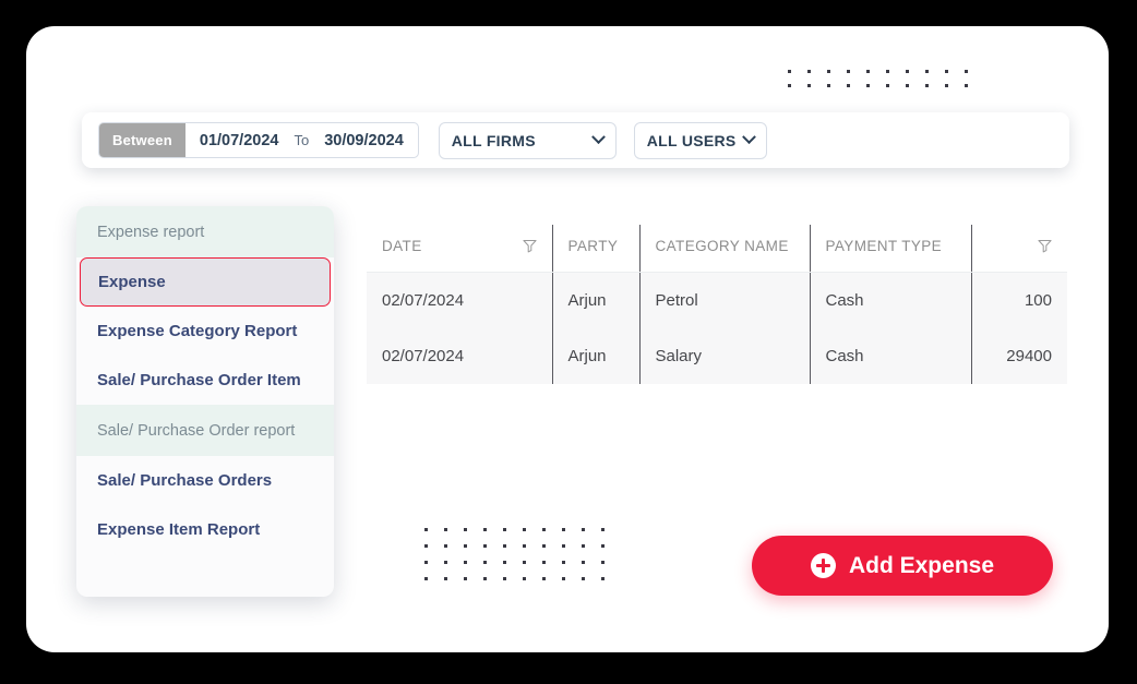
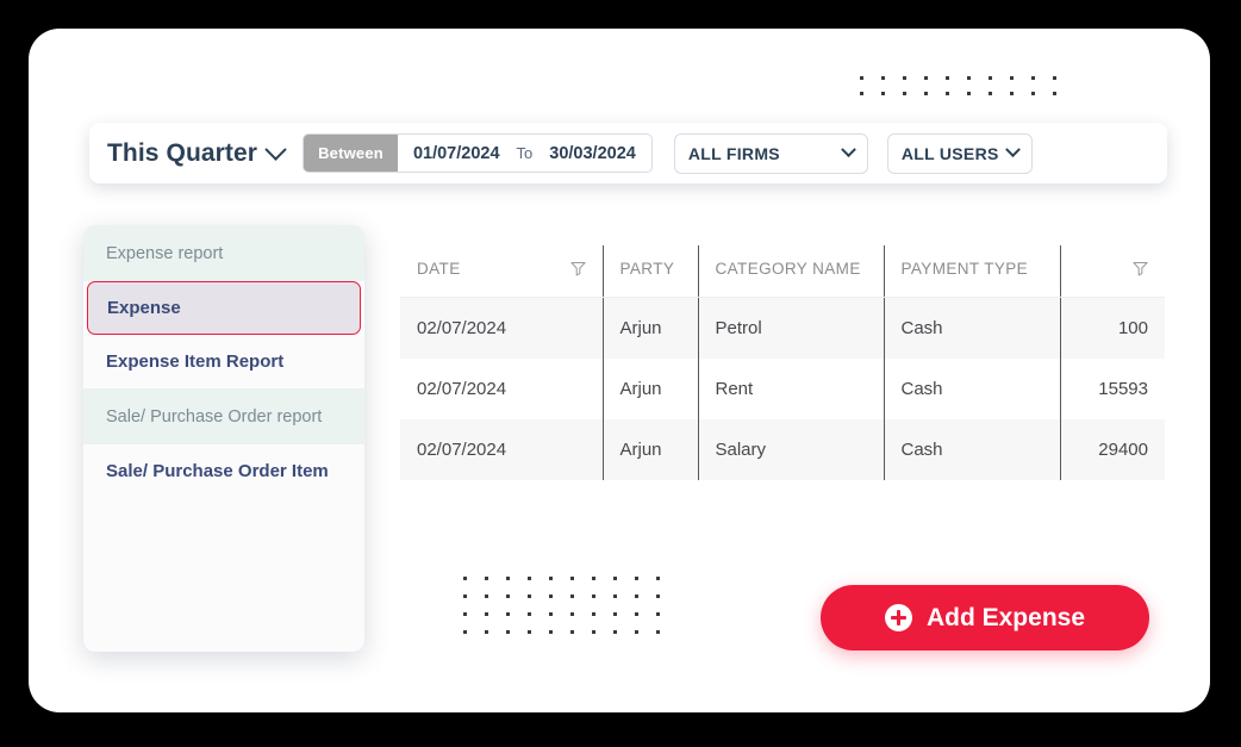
+ This Quarter
  Between
  01/07/2024
  To
- 30/09/2024
+ 30/03/2024
  ALL FIRMS
  ALL USERS
  DATE	PARTY	CATEGORY NAME	PAYMENT TYPE
  02/07/2024	Arjun	Petrol	Cash	100
+ 02/07/2024	Arjun	Rent	Cash	15593
  02/07/2024	Arjun	Salary	Cash	29400
  Expense report
  Expense
- Expense Category Report
- Sale/ Purchase Order Item
+ Expense Item Report
  Sale/ Purchase Order report
- Sale/ Purchase Orders
- Expense Item Report
+ Sale/ Purchase Order Item
  Add Expense
